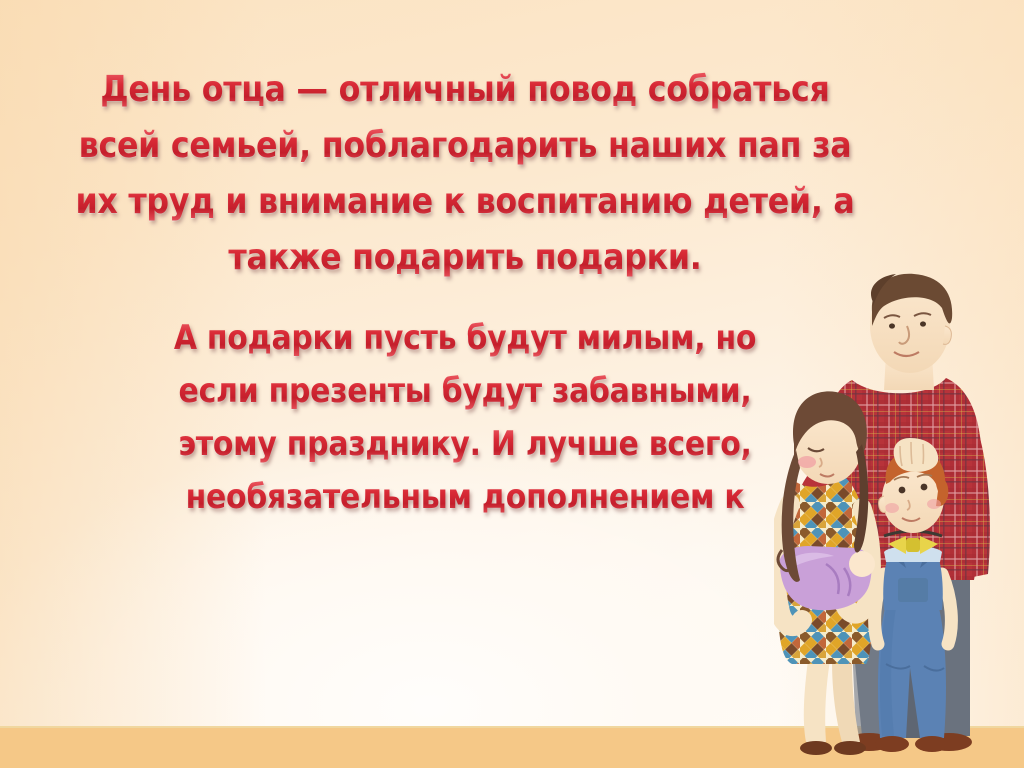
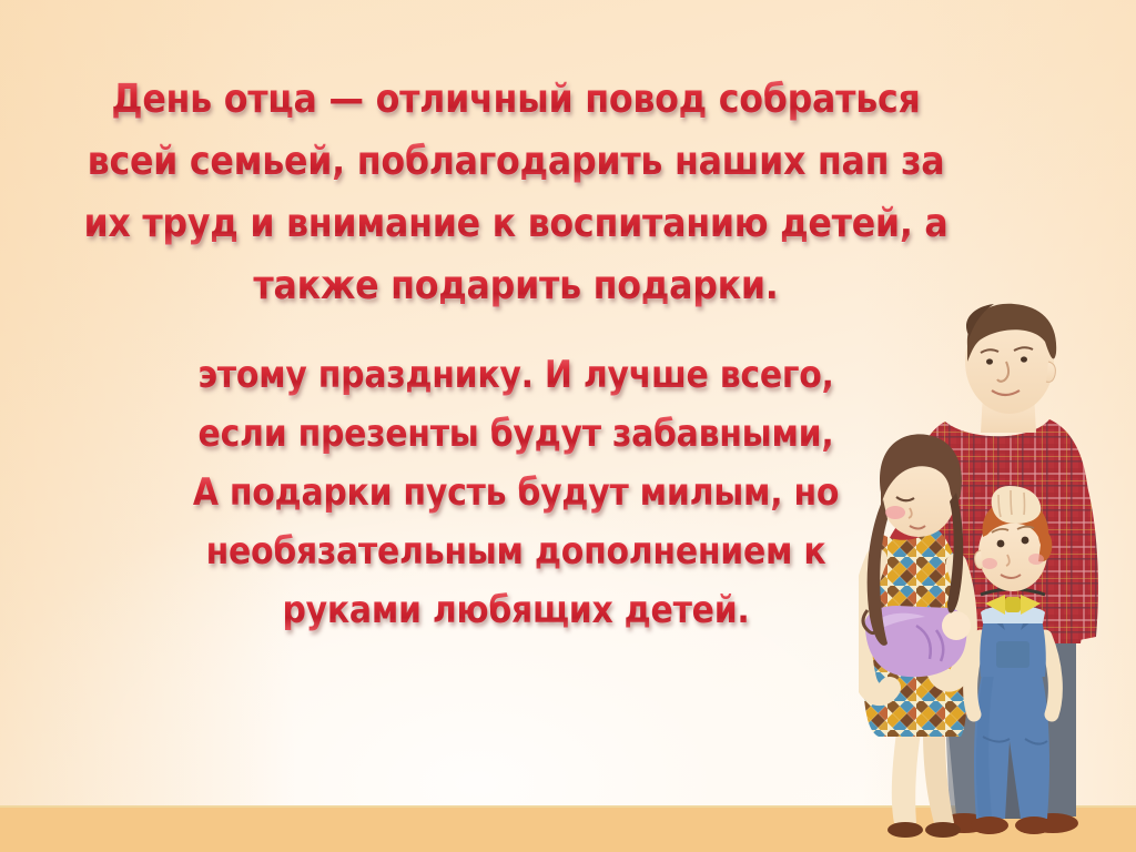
  День отца — отличный повод собраться
  всей семьей, поблагодарить наших пап за
  их труд и внимание к воспитанию детей, а
  также подарить подарки.
- А подарки пусть будут милым, но
+ этому празднику. И лучше всего,
  если презенты будут забавными,
- этому празднику. И лучше всего,
+ А подарки пусть будут милым, но
  необязательным дополнением к
+ руками любящих детей.
